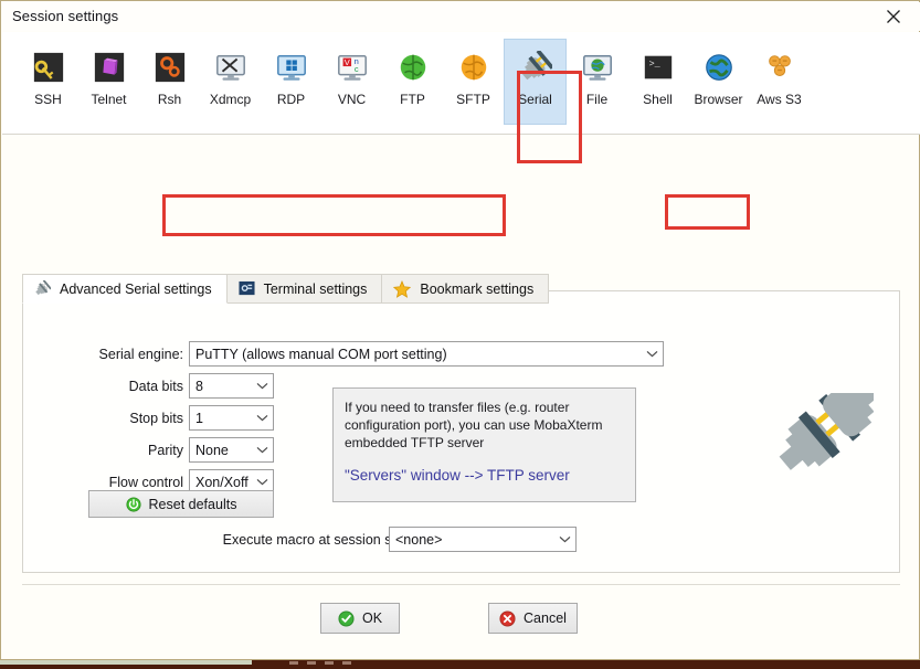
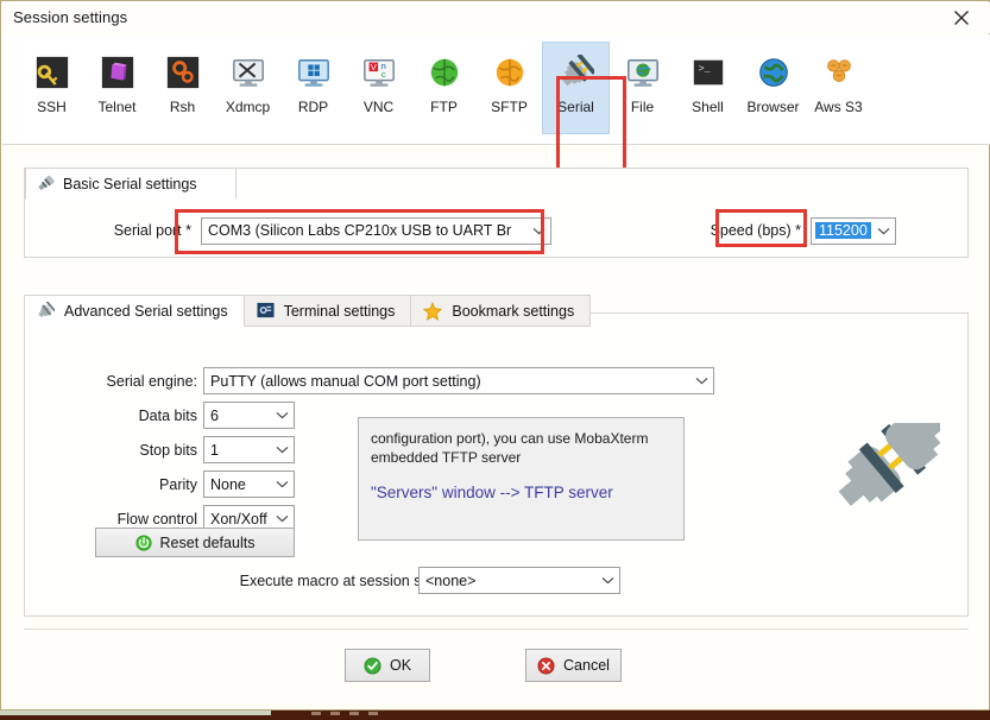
  Session settings
  SSH
  Telnet
  Rsh
  Xdmcp
  RDP
  V
  n
  c
  VNC
  FTP
  SFTP
  Serial
  File
  >_
  Shell
  Browser
  Aws S3
+ Basic Serial settings
+ Serial port *
+ COM3 (Silicon Labs CP210x USB to UART Br
+ Speed (bps) *
+ 115200
  Advanced Serial settings
  Terminal settings
  Bookmark settings
  Serial engine:
  PuTTY (allows manual COM port setting)
  Data bits
- 8
+ 6
  Stop bits
  1
  Parity
  None
  Flow control
  Xon/Xoff
  Reset defaults
- If you need to transfer files (e.g. router
  configuration port), you can use MobaXterm
  embedded TFTP server
  "Servers" window --> TFTP server
  Execute macro at session
  <none>
  OK
  Cancel
